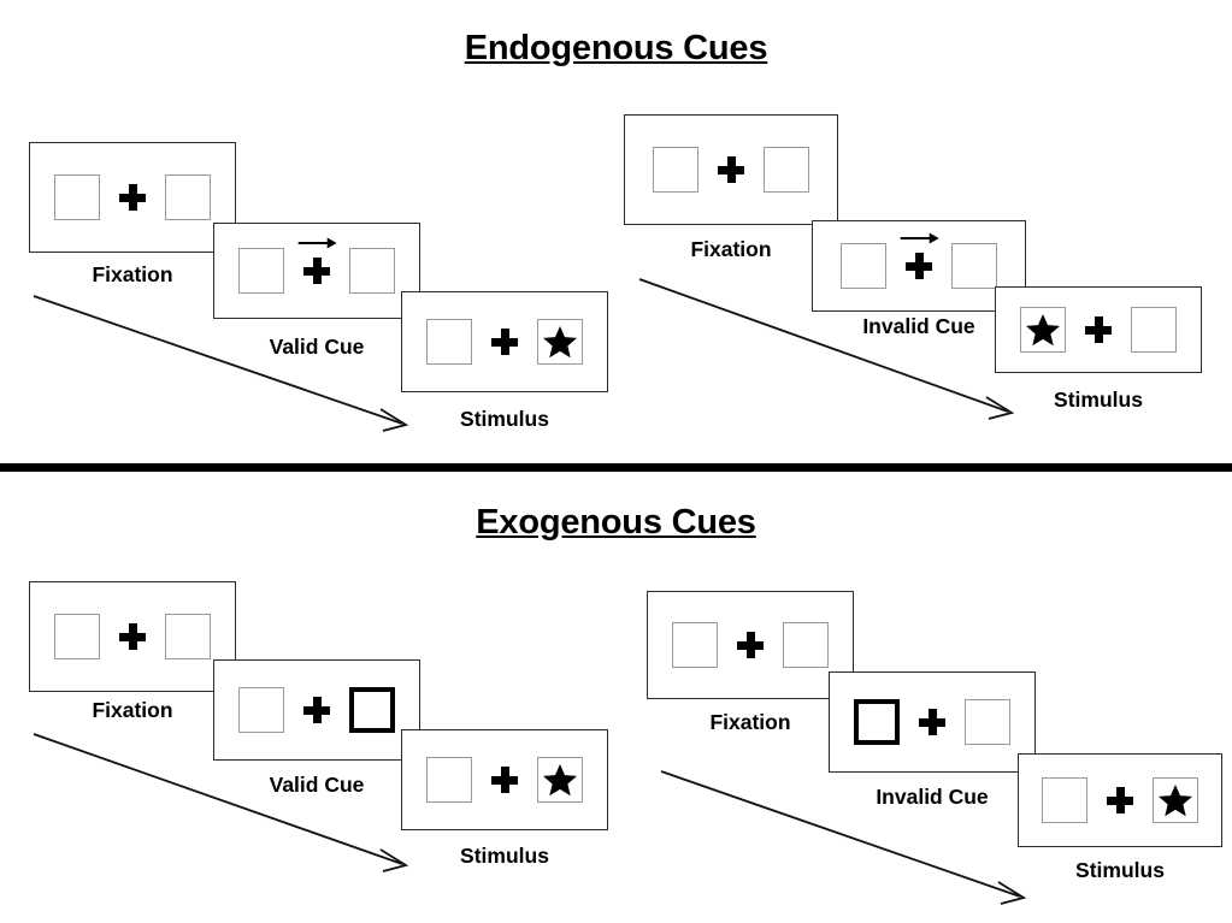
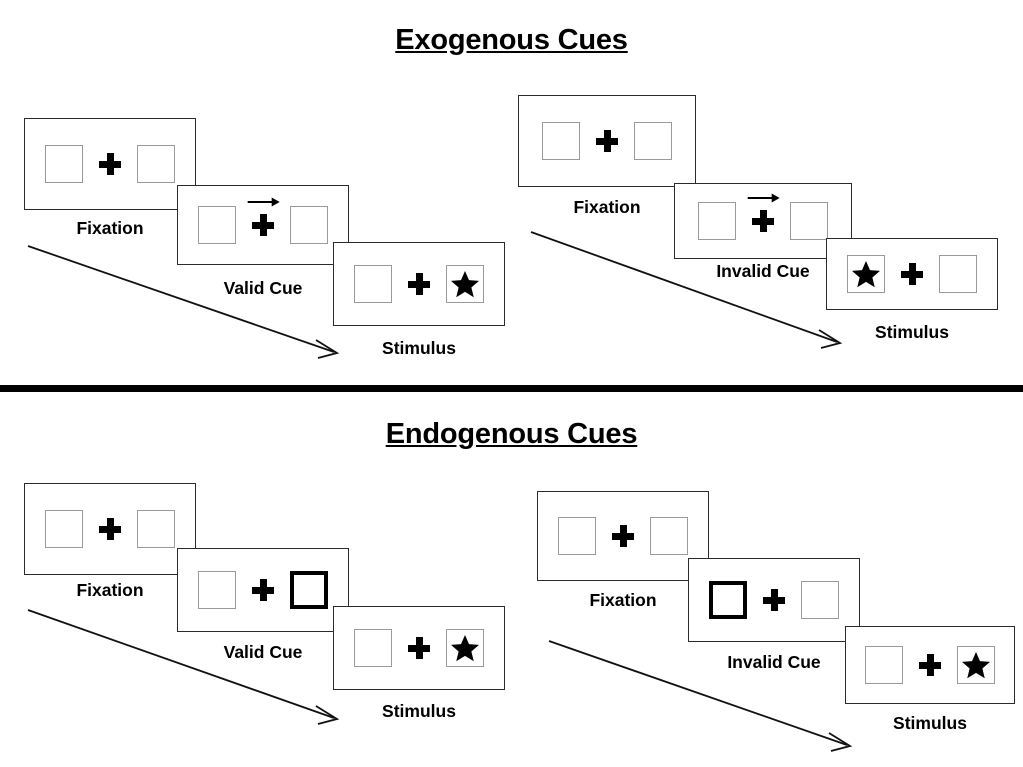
- Endogenous Cues
+ Exogenous Cues
  Fixation
  Valid Cue
  Stimulus
  Fixation
  Invalid Cue
  Stimulus
- Exogenous Cues
+ Endogenous Cues
  Fixation
  Valid Cue
  Stimulus
  Fixation
  Invalid Cue
  Stimulus
